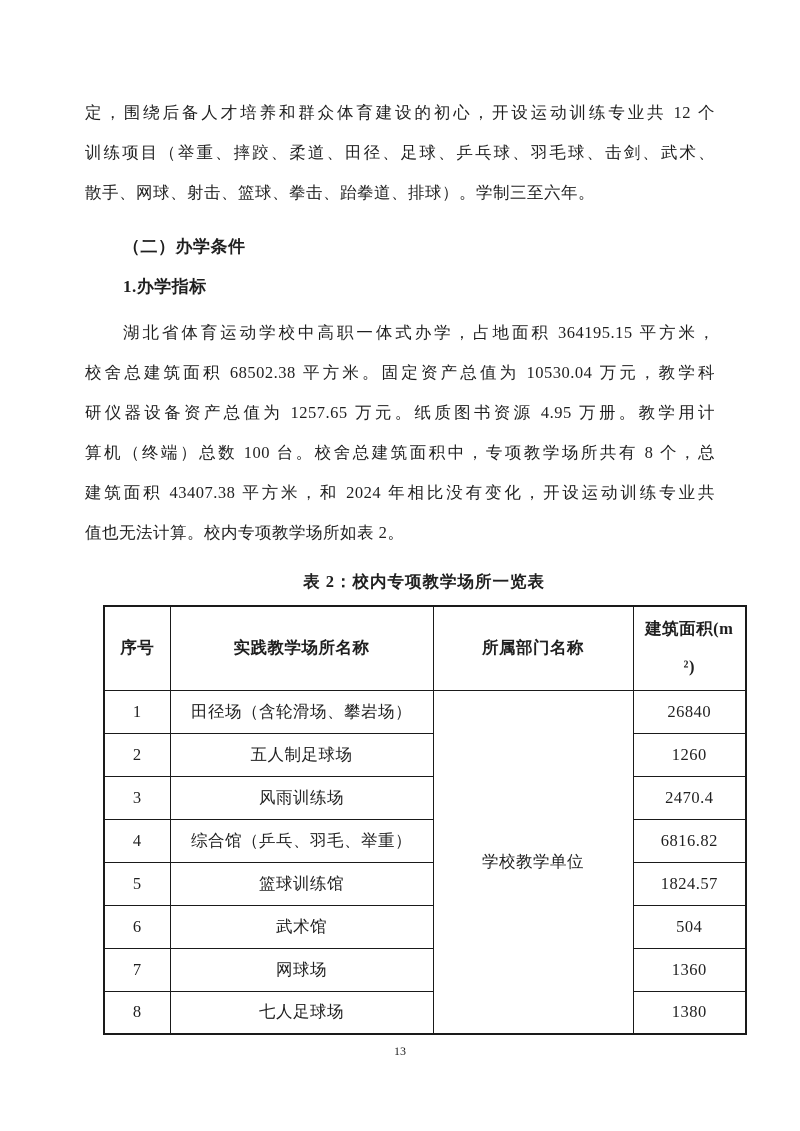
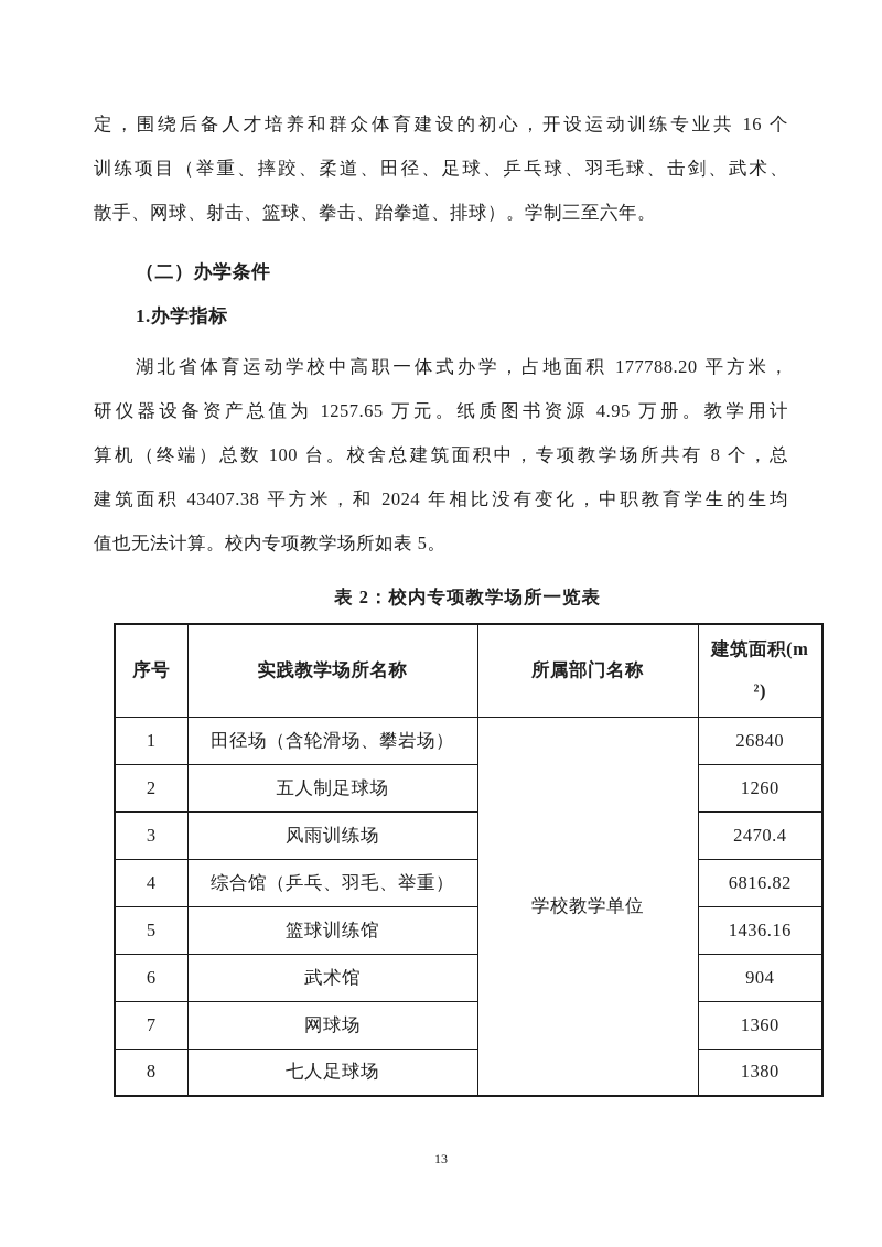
- 定，围绕后备人才培养和群众体育建设的初心，开设运动训练专业共 12 个
+ 定，围绕后备人才培养和群众体育建设的初心，开设运动训练专业共 16 个
  训练项目（举重、摔跤、柔道、田径、足球、乒乓球、羽毛球、击剑、武术、
  散手、网球、射击、篮球、拳击、跆拳道、排球）。学制三至六年。
  （二）办学条件
  1.办学指标
- 湖北省体育运动学校中高职一体式办学，占地面积 364195.15 平方米，
+ 湖北省体育运动学校中高职一体式办学，占地面积 177788.20 平方米，
- 校舍总建筑面积 68502.38 平方米。固定资产总值为 10530.04 万元，教学科
  研仪器设备资产总值为 1257.65 万元。纸质图书资源 4.95 万册。教学用计
  算机（终端）总数 100 台。校舍总建筑面积中，专项教学场所共有 8 个，总
- 建筑面积 43407.38 平方米，和 2024 年相比没有变化，开设运动训练专业共
+ 建筑面积 43407.38 平方米，和 2024 年相比没有变化，中职教育学生的生均
- 值也无法计算。校内专项教学场所如表 2。
+ 值也无法计算。校内专项教学场所如表 5。
  表 2：校内专项教学场所一览表
  序号	实践教学场所名称	所属部门名称	建筑面积(m ²)
  1	田径场（含轮滑场、攀岩场）	学校教学单位	26840
  2	五人制足球场	1260
  3	风雨训练场	2470.4
  4	综合馆（乒乓、羽毛、举重）	6816.82
- 5	篮球训练馆	1824.57
+ 5	篮球训练馆	1436.16
- 6	武术馆	504
+ 6	武术馆	904
  7	网球场	1360
  8	七人足球场	1380
  13
